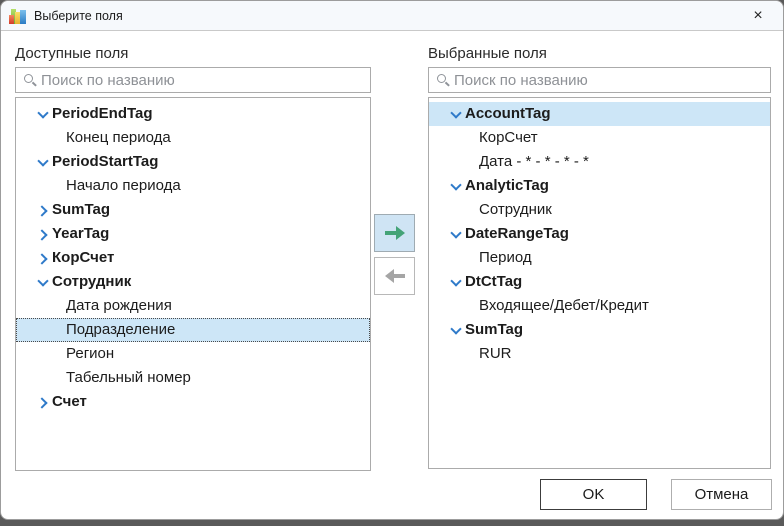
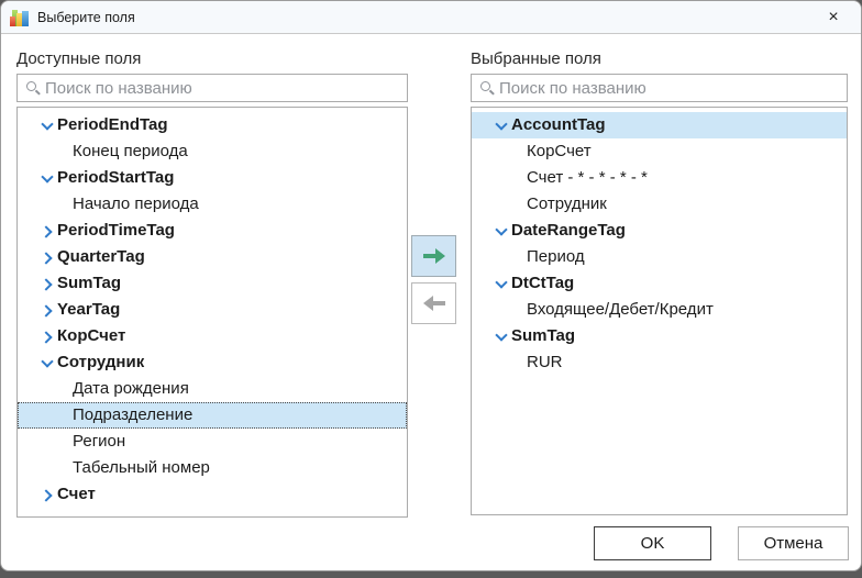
  Выберите поля
  ×
  Доступные поля
  Выбранные поля
  Поиск по названию
  Поиск по названию
  PeriodEndTag
  Конец периода
  PeriodStartTag
  Начало периода
+ PeriodTimeTag
+ QuarterTag
  SumTag
  YearTag
  КорСчет
  Сотрудник
  Дата рождения
  Подразделение
  Регион
  Табельный номер
  Счет
  AccountTag
  КорСчет
- Дата - * - * - * - *
+ Счет - * - * - * - *
- AnalyticTag
  Сотрудник
  DateRangeTag
  Период
  DtCtTag
  Входящее/Дебет/Кредит
  SumTag
  RUR
  OK
  Отмена
